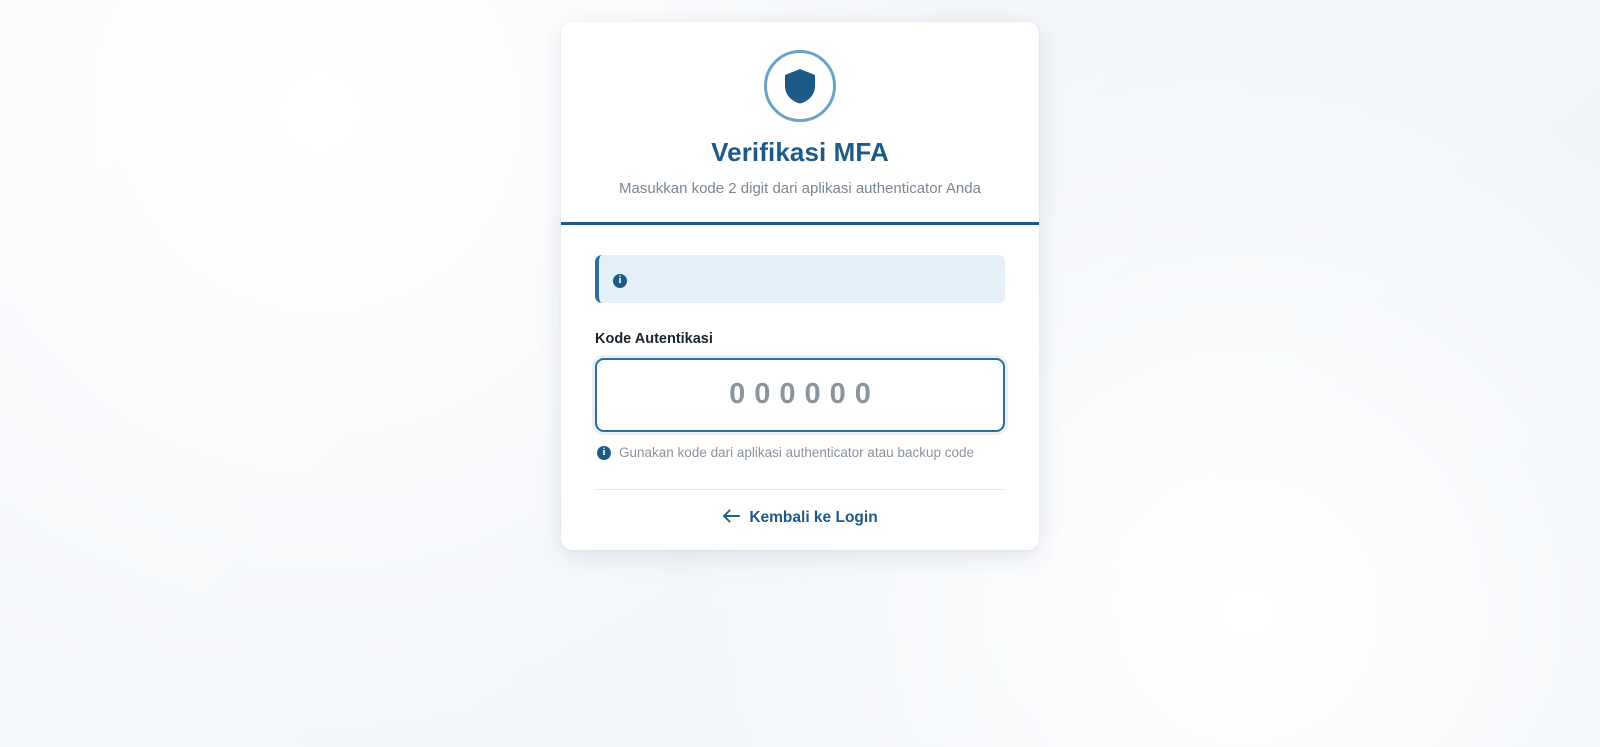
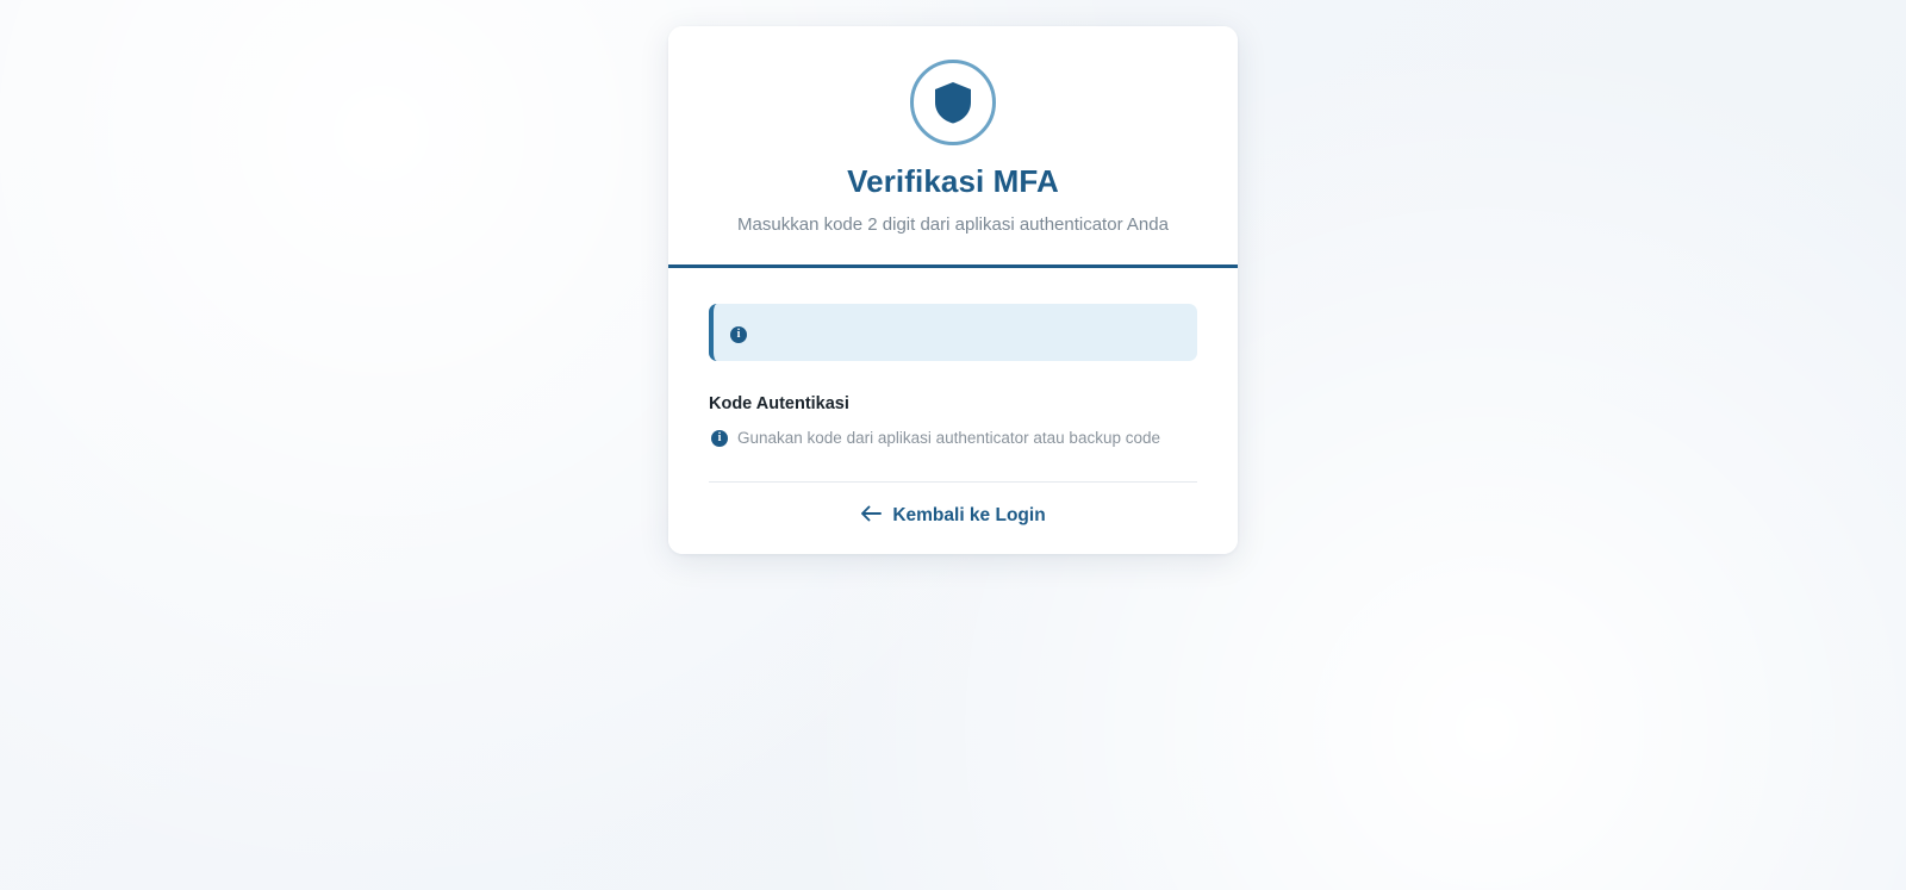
  Verifikasi MFA
  Masukkan kode 2 digit dari aplikasi authenticator Anda
  i
  Kode Autentikasi
- 000000
  i
  Gunakan kode dari aplikasi authenticator atau backup code
  Kembali ke Login
